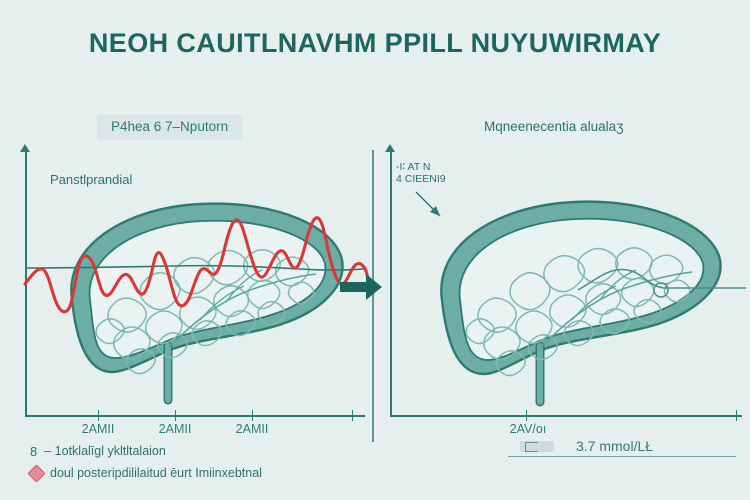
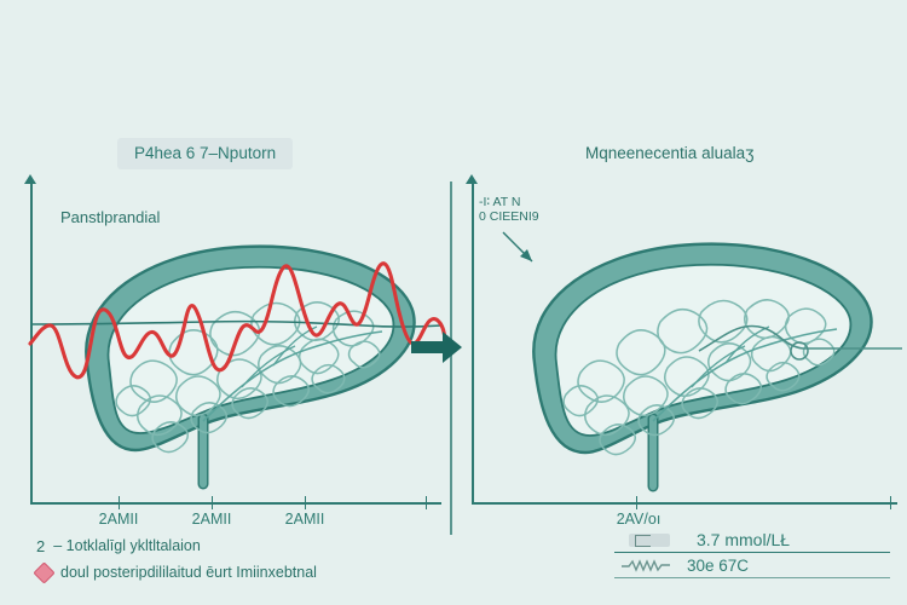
- NEOH CAUITLNAVHM PPILL NUYUWIRMAY
  P4hea 6 7–Nputorn
  Mqneenecentia alualaʒ
  Panstlprandial
  2AMII
  2AMII
  2AMII
  ‐I∶ AT N
- 4 CIEENI9
+ 0 CIEENI9
  2AV/оı
- 8
+ 2
  – 1otklalīgl ykltltalaion
  doul posteripdililaitud ēurt Imiinxebtnal
  3.7 mmol/LŁ
+ 30е 67С
